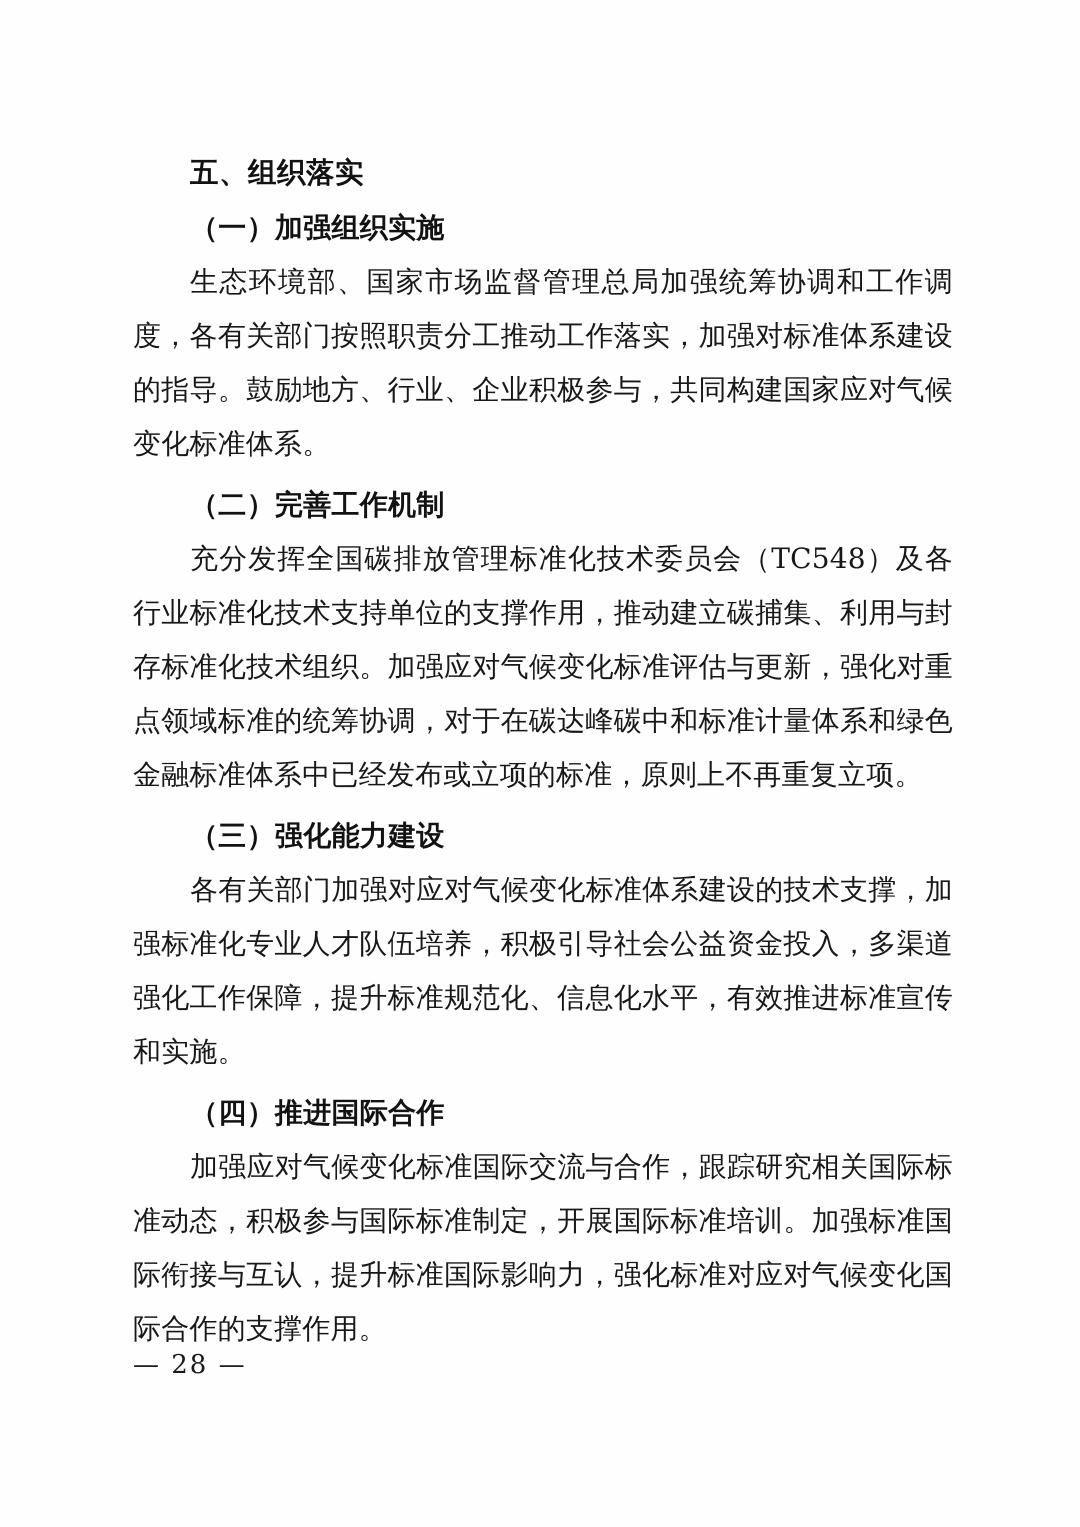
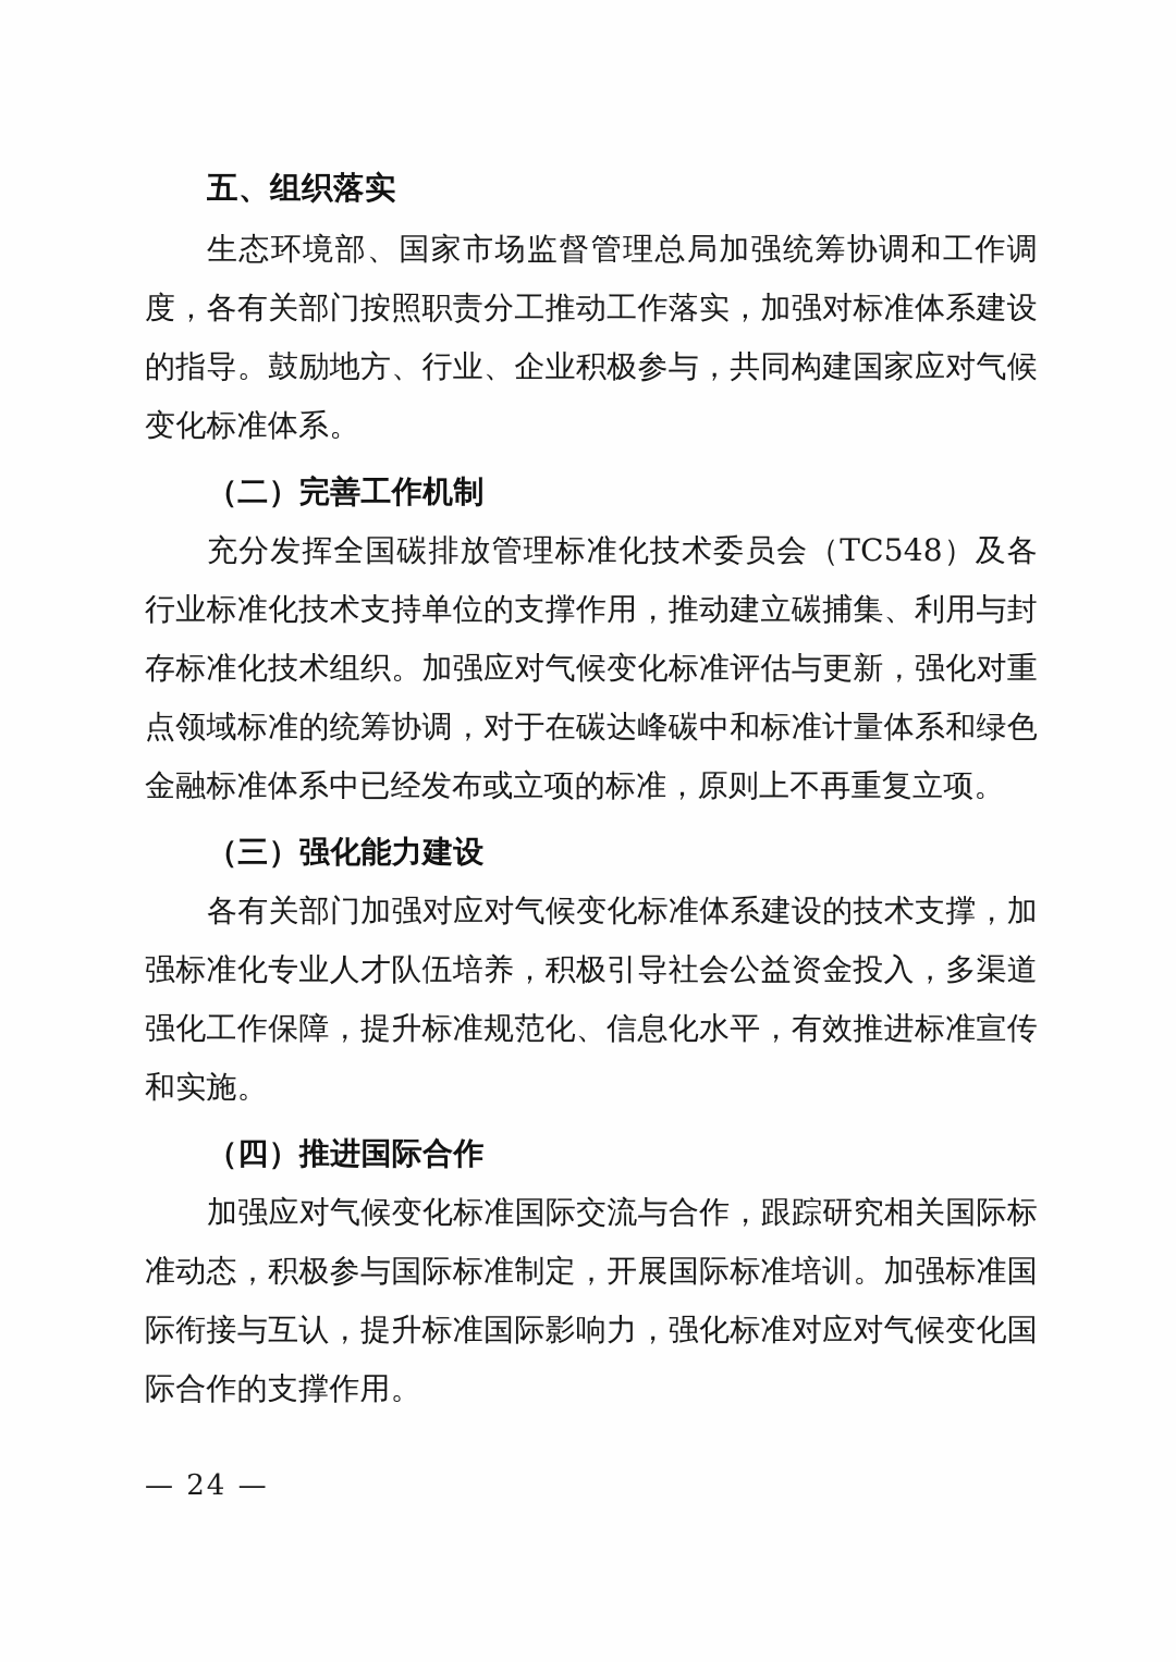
  五、组织落实
- （一）加强组织实施
  生态环境部、国家市场监督管理总局加强统筹协调和工作调度，各有关部门按照职责分工推动工作落实，加强对标准体系建设的指导。鼓励地方、行业、企业积极参与，共同构建国家应对气候变化标准体系。
  （二）完善工作机制
  充分发挥全国碳排放管理标准化技术委员会（TC548）及各行业标准化技术支持单位的支撑作用，推动建立碳捕集、利用与封存标准化技术组织。加强应对气候变化标准评估与更新，强化对重点领域标准的统筹协调，对于在碳达峰碳中和标准计量体系和绿色金融标准体系中已经发布或立项的标准，原则上不再重复立项。
  （三）强化能力建设
  各有关部门加强对应对气候变化标准体系建设的技术支撑，加强标准化专业人才队伍培养，积极引导社会公益资金投入，多渠道强化工作保障，提升标准规范化、信息化水平，有效推进标准宣传和实施。
  （四）推进国际合作
  加强应对气候变化标准国际交流与合作，跟踪研究相关国际标准动态，积极参与国际标准制定，开展国际标准培训。加强标准国际衔接与互认，提升标准国际影响力，强化标准对应对气候变化国际合作的支撑作用。
- — 28 —
+ — 24 —
